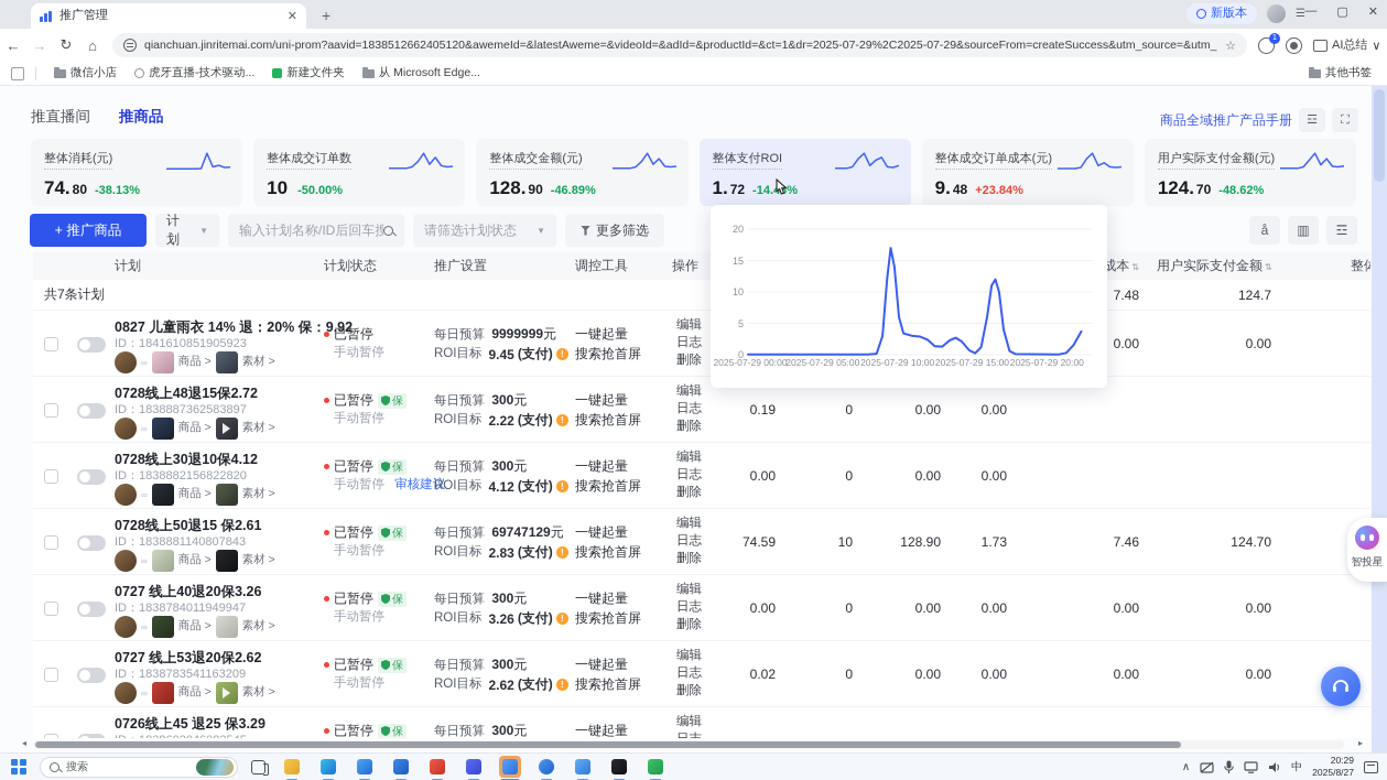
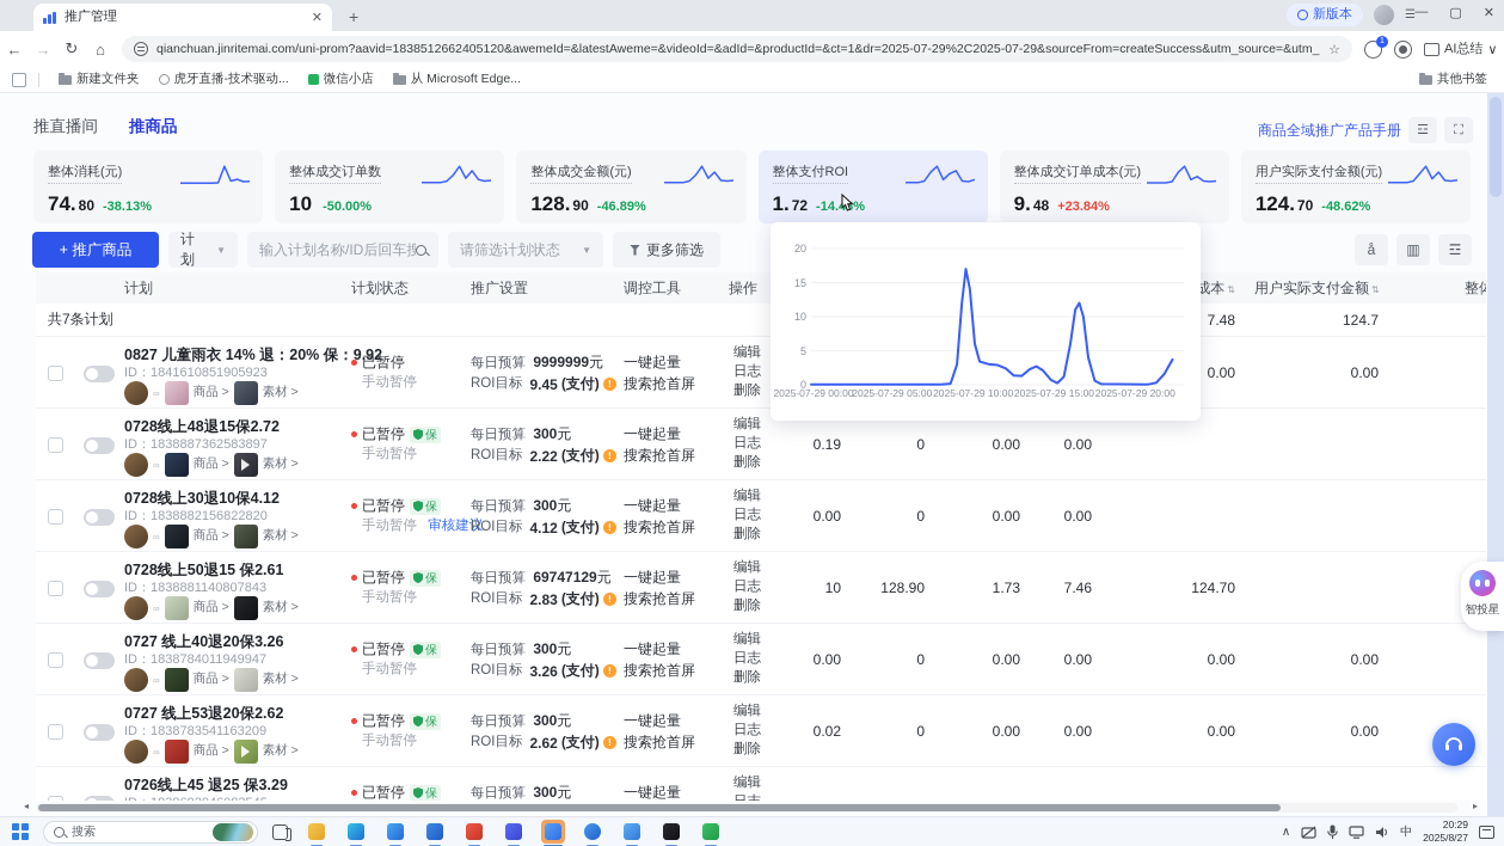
  推广管理
  ✕
  +
  新版本
  ☰
  —
  ▢
  ✕
  ←
  →
  ↻
  ⌂
  qianchuan.jinritemai.com/uni-prom?aavid=1838512662405120&awemeId=&latestAweme=&videoId=&adId=&productId=&ct=1&dr=2025-07-29%2C2025-07-29&sourceFrom=createSuccess&utm_source=&utm_
  ☆
  AI总结
  ∨
- 微信小店
+ 新建文件夹
  虎牙直播-技术驱动...
- 新建文件夹
+ 微信小店
  从 Microsoft Edge...
  其他书签
  推直播间
  推商品
  商品全域推广产品手册
  ☲
  ⛶
  整体消耗(元)
  74.
  80
  -38.13%
  整体成交订单数
  10
  -50.00%
  整体成交金额(元)
  128.
  90
  -46.89%
  整体支付ROI
  1.
  72
  -14.%
  整体成交订单成本(元)
  9.
  48
  +23.84%
  用户实际支付金额(元)
  124.
  70
  -48.62%
  + 推广商品
  计划
  ▼
  输入计划名称/ID后回车搜
  请筛选计划状态
  ▼
  更多筛选
  å
  ▥
  ☲
  计划
  计划状态
  推广设置
  调控工具
  操作
  用户实际支付金额 ⇅
  共7条计划
  7.48
  124.7
  0827 儿童雨衣 14% 退：20% 保：9.92
  ID：1841610851905923
  ∞
  商品 >
  素材 >
  已暂停
  手动暂停
  每日预算 9999999元
  ROI目标
  9.45
  (支付)
  !
  一键起量
  搜索抢首屏
  编辑
  日志
  删除
  0.00
  0.00
  0728线上48退15保2.72
  ID：1838887362583897
  ∞
  商品 >
  素材 >
  已暂停
  保
  手动暂停
  每日预算 300元
  ROI目标
  2.22
  (支付)
  !
  一键起量
  搜索抢首屏
  编辑
  日志
  删除
  0.19
  0
  0.00
  0.00
  0728线上30退10保4.12
  ID：1838882156822820
  ∞
  商品 >
  素材 >
  已暂停
  保
  手动暂停 审核建议
  每日预算 300元
  ROI目标
  4.12
  (支付)
  !
  一键起量
  搜索抢首屏
  编辑
  日志
  删除
  0.00
  0
  0.00
  0.00
  0728线上50退15 保2.61
  ID：1838881140807843
  ∞
  商品 >
  素材 >
  已暂停
  保
  手动暂停
  每日预算 69747129元
  ROI目标
  2.83
  (支付)
  !
  一键起量
  搜索抢首屏
  编辑
  日志
  删除
- 74.59
  10
  128.90
  1.73
  7.46
  124.70
  0727 线上40退20保3.26
  ID：1838784011949947
  ∞
  商品 >
  素材 >
  已暂停
  保
  手动暂停
  每日预算 300元
  ROI目标
  3.26
  (支付)
  !
  一键起量
  搜索抢首屏
  编辑
  日志
  删除
  0.00
  0
  0.00
  0.00
  0.00
  0.00
  0727 线上53退20保2.62
  ID：1838783541163209
  ∞
  商品 >
  素材 >
  已暂停
  保
  手动暂停
  每日预算 300元
  ROI目标
  2.62
  (支付)
  !
  一键起量
  搜索抢首屏
  编辑
  日志
  删除
  0.02
  0
  0.00
  0.00
  0.00
  0.00
  0726线上45 退25 保3.29
  已暂停
  保
  每日预算 300元
  一键起量
  编辑
  ◂
  ▸
  0
  5
  10
  15
  20
  2025-07-29 00:00
  2025-07-29 05:00
  2025-07-29 10:00
  2025-07-29 15:00
  2025-07-29 20:00
  智投星
  搜索
  ∧
  中
  20:29
  2025/8/27
